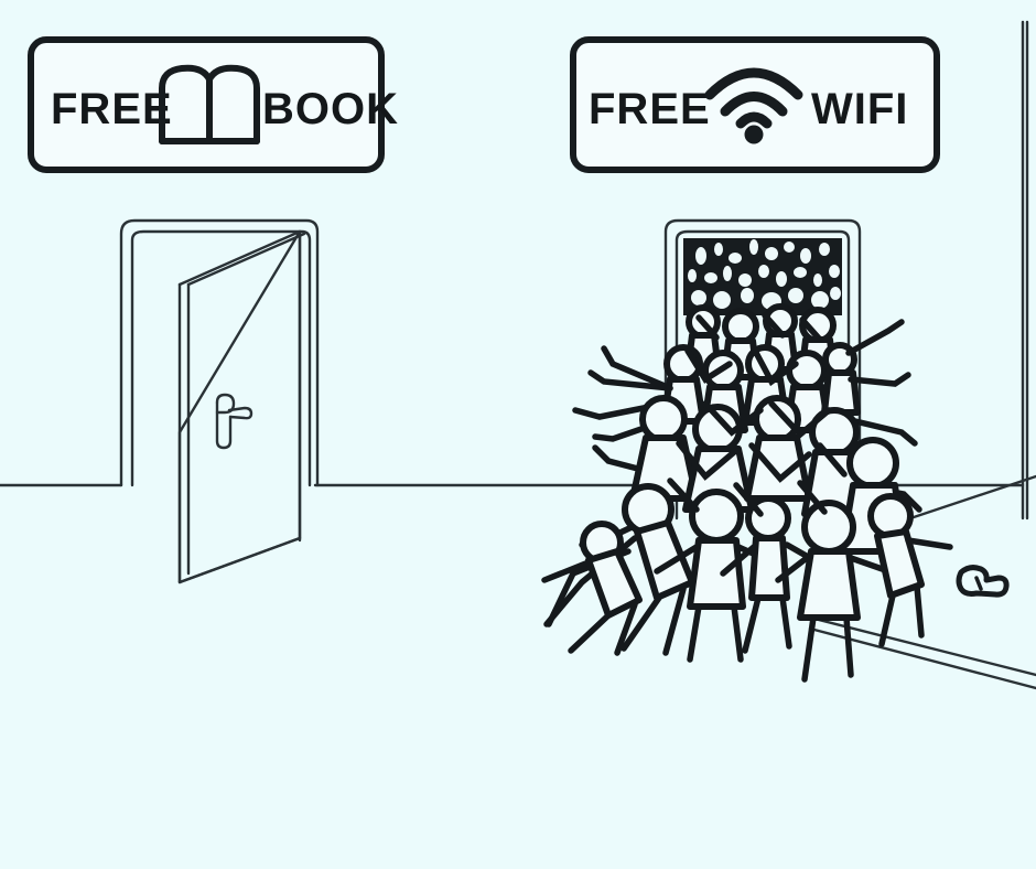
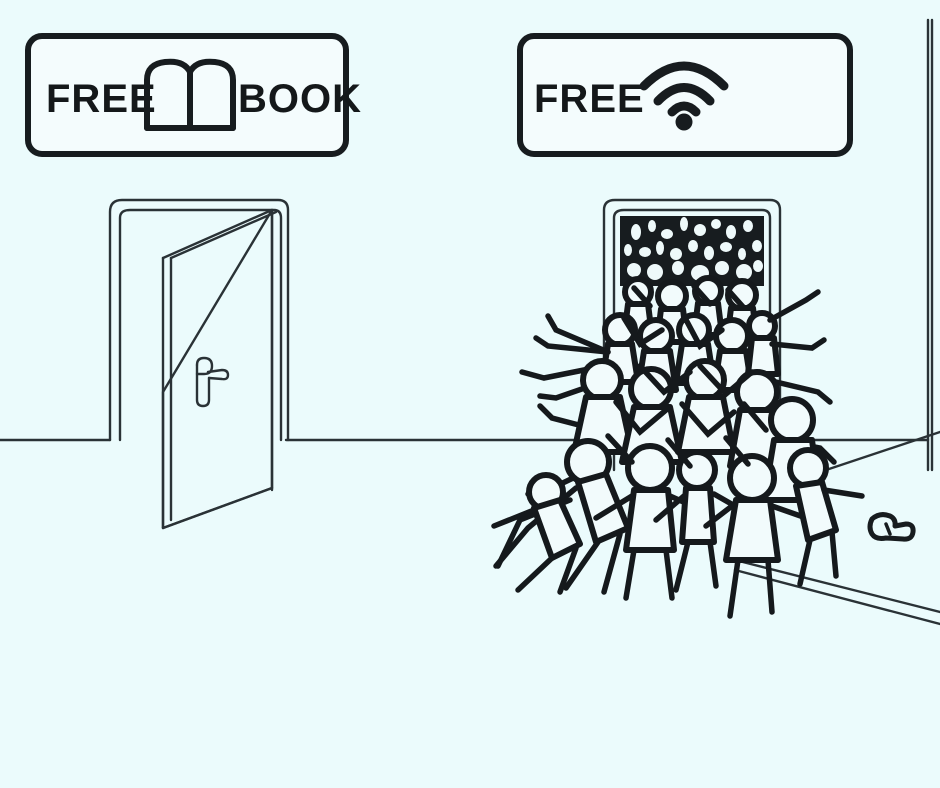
  FREE
  BOOK
  FREE
- WIFI
